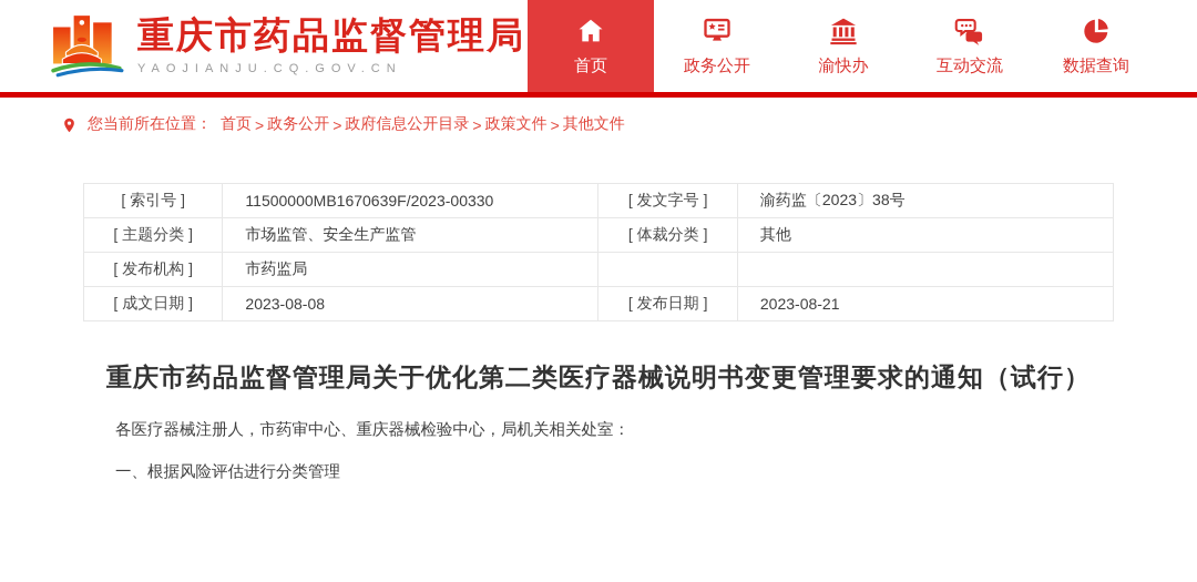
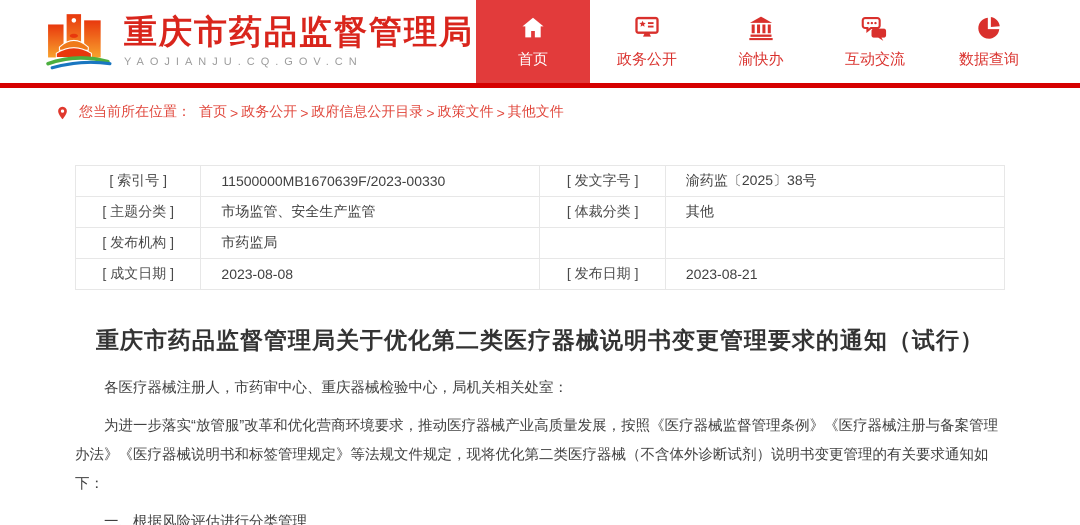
  重庆市药品监督管理局
  YAOJIANJU.CQ.GOV.CN
  首页
  政务公开
  渝快办
  互动交流
  数据查询
  您当前所在位置：
  首页
  >
  政务公开
  >
  政府信息公开目录
  >
  政策文件
  >
  其他文件
- [ 索引号 ]	11500000MB1670639F/2023-00330	[ 发文字号 ]	渝药监〔2023〕38号
+ [ 索引号 ]	11500000MB1670639F/2023-00330	[ 发文字号 ]	渝药监〔2025〕38号
  [ 主题分类 ]	市场监管、安全生产监管	[ 体裁分类 ]	其他
  [ 发布机构 ]	市药监局
  [ 成文日期 ]	2023-08-08	[ 发布日期 ]	2023-08-21
  重庆市药品监督管理局关于优化第二类医疗器械说明书变更管理要求的通知（试行）
  各医疗器械注册人，市药审中心、重庆器械检验中心，局机关相关处室：
+ 为进一步落实“放管服”改革和优化营商环境要求，推动医疗器械产业高质量发展，按照《医疗器械监督管理条例》《医疗器械注册与备案管理办法》《医疗器械说明书和标签管理规定》等法规文件规定，现将优化第二类医疗器械（不含体外诊断试剂）说明书变更管理的有关要求通知如下：
  一、根据风险评估进行分类管理
